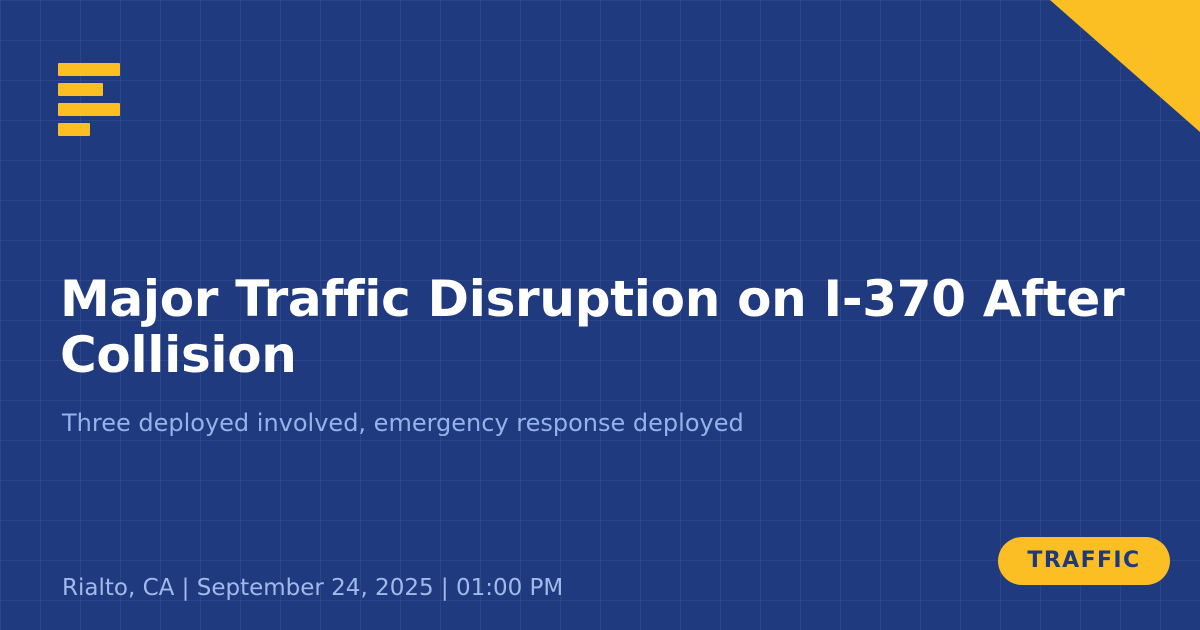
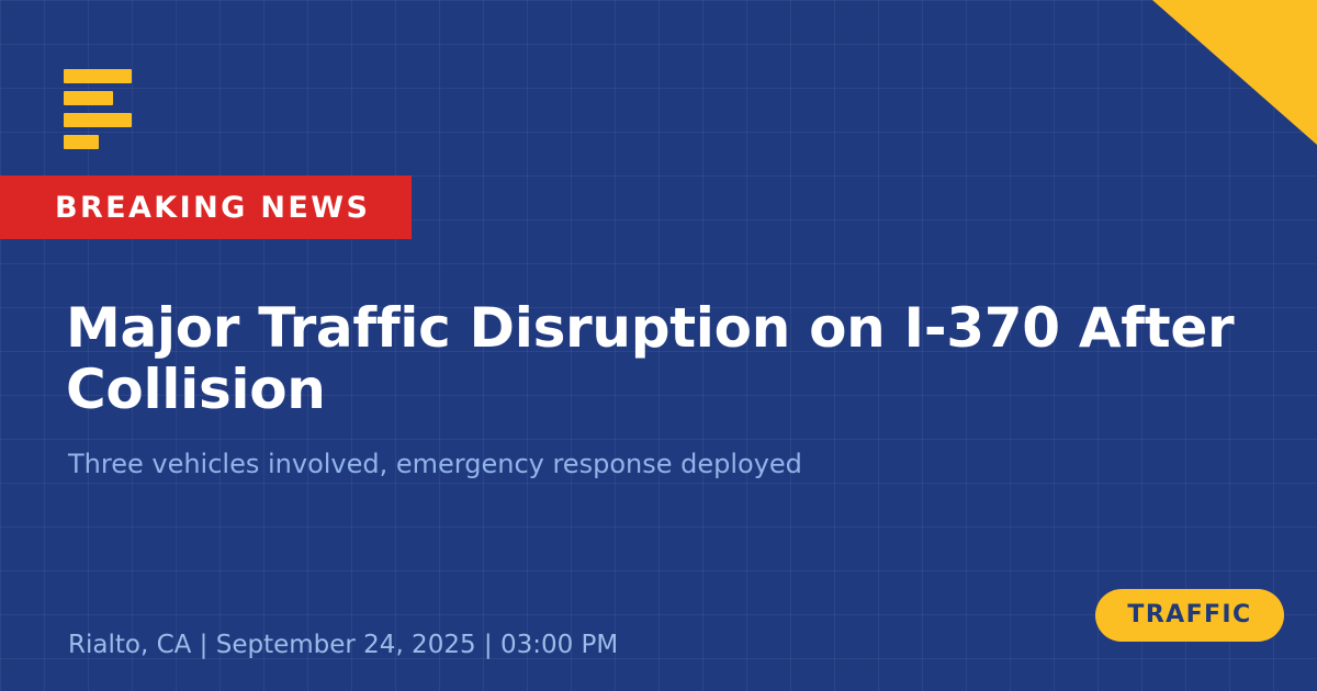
+ BREAKING NEWS
  Major Traffic Disruption on I-370 After Collision
- Three deployed involved, emergency response deployed
+ Three vehicles involved, emergency response deployed
- Rialto, CA | September 24, 2025 | 01:00 PM
+ Rialto, CA | September 24, 2025 | 03:00 PM
  TRAFFIC
